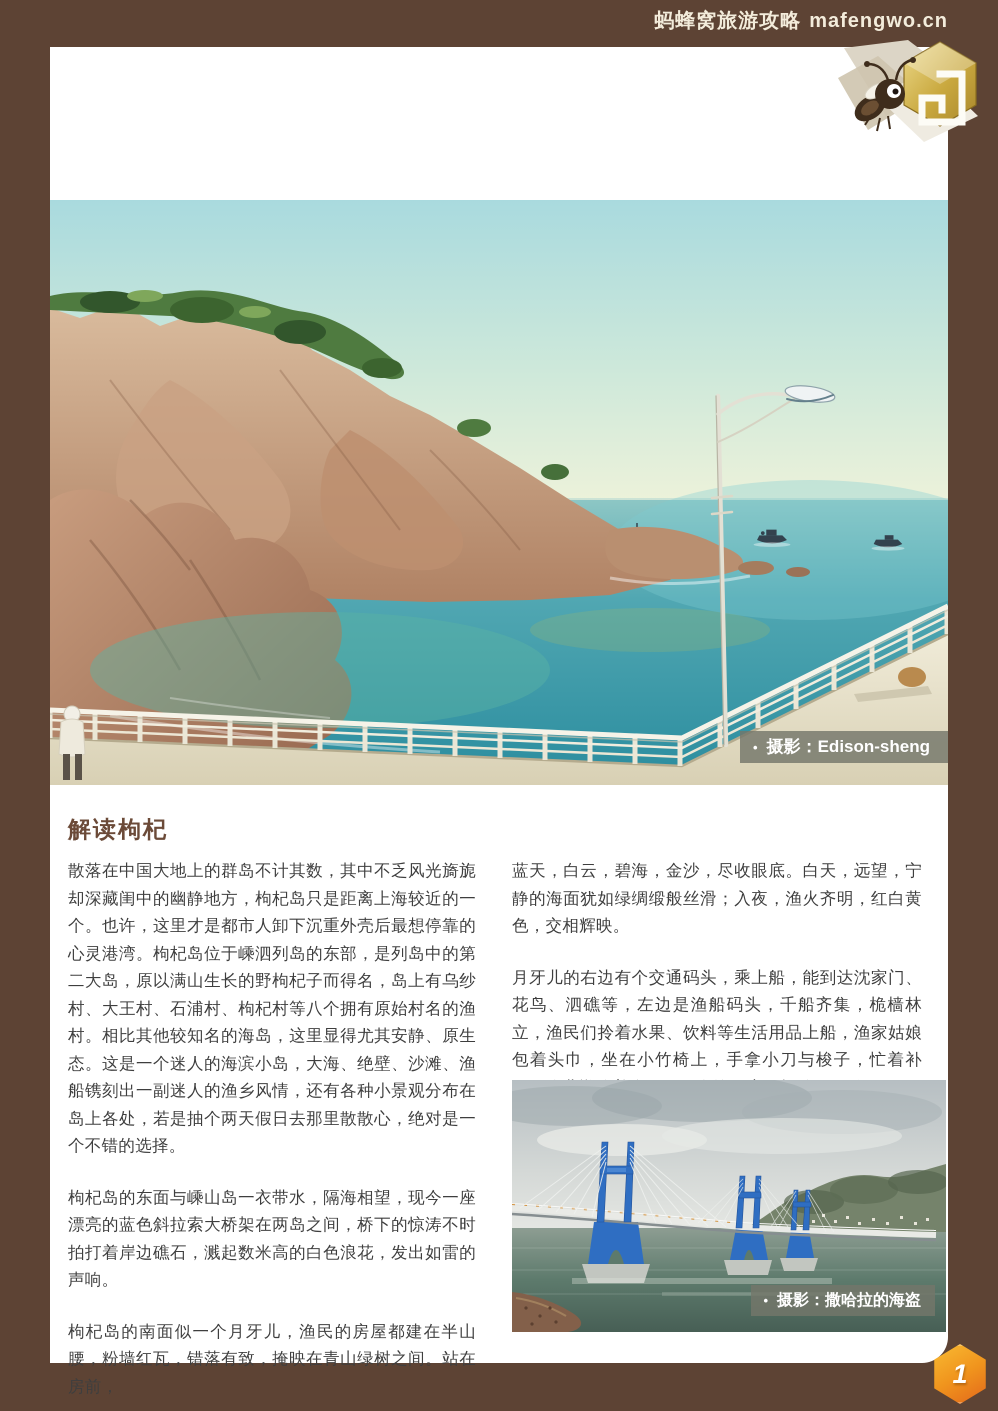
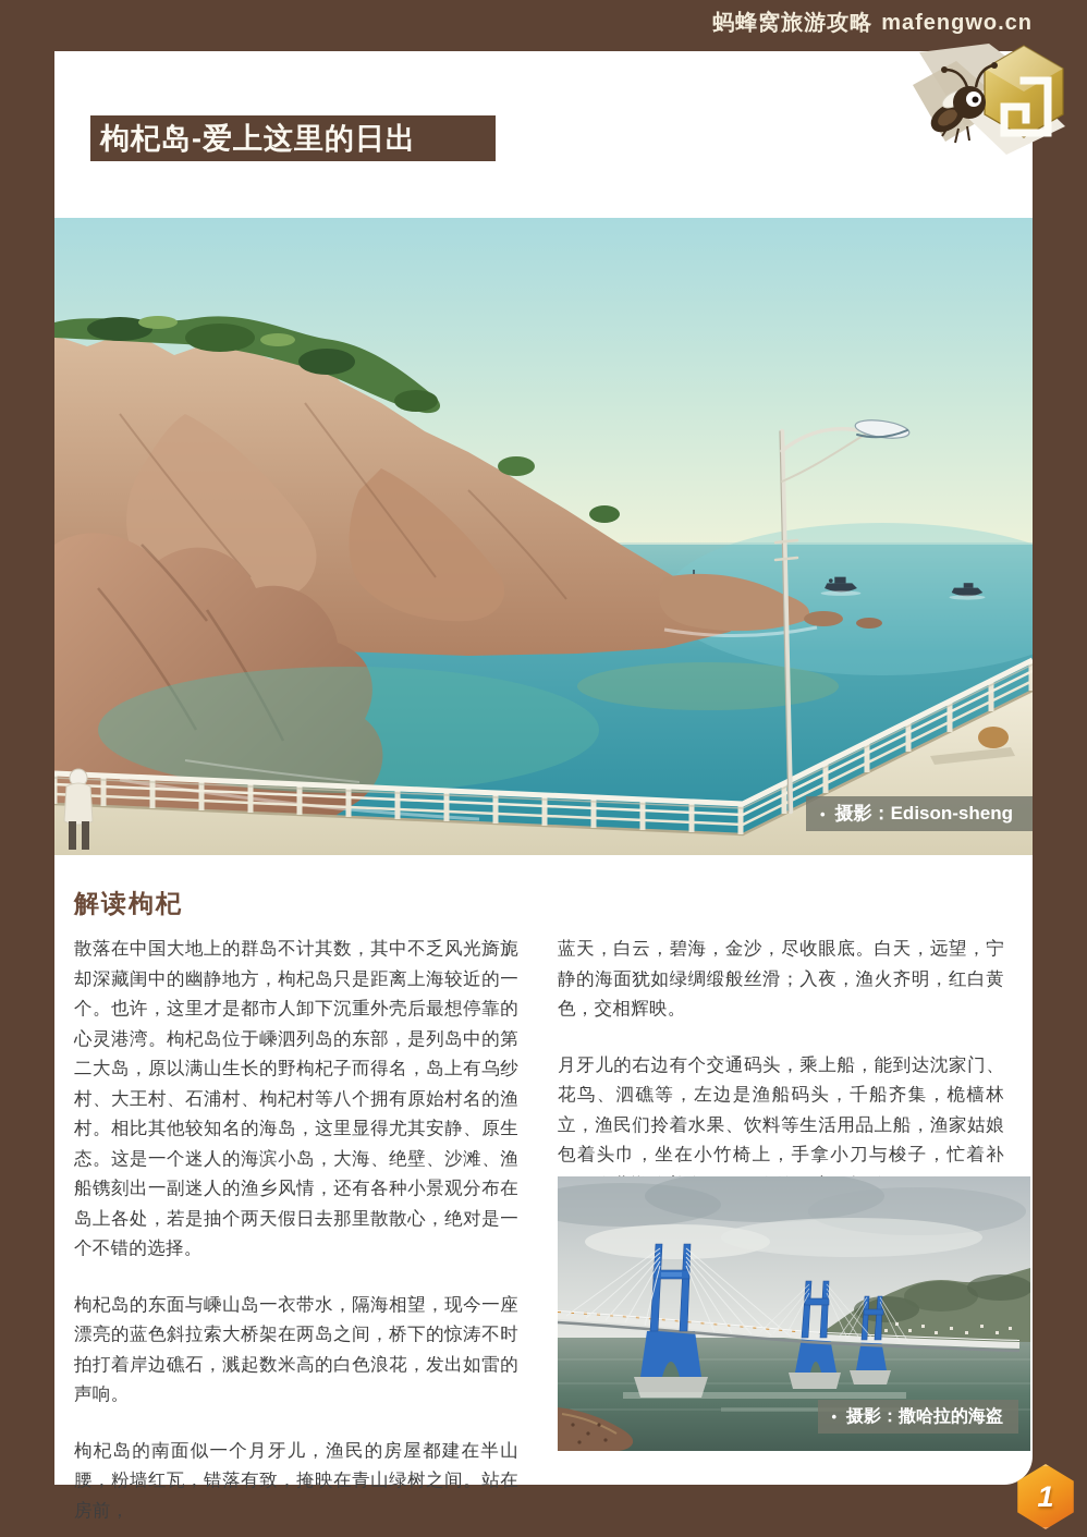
  蚂蜂窝旅游攻略 mafengwo.cn
+ 枸杞岛-爱上这里的日出
  •
  摄影：Edison-sheng
  解读枸杞
  散落在中国大地上的群岛不计其数，其中不乏风光旖旎却深藏闺中的幽静地方，枸杞岛只是距离上海较近的一个。也许，这里才是都市人卸下沉重外壳后最想停靠的心灵港湾。枸杞岛位于嵊泗列岛的东部，是列岛中的第二大岛，原以满山生长的野枸杞子而得名，岛上有乌纱村、大王村、石浦村、枸杞村等八个拥有原始村名的渔村。相比其他较知名的海岛，这里显得尤其安静、原生态。这是一个迷人的海滨小岛，大海、绝壁、沙滩、渔船镌刻出一副迷人的渔乡风情，还有各种小景观分布在岛上各处，若是抽个两天假日去那里散散心，绝对是一个不错的选择。
  枸杞岛的东面与嵊山岛一衣带水，隔海相望，现今一座漂亮的蓝色斜拉索大桥架在两岛之间，桥下的惊涛不时拍打着岸边礁石，溅起数米高的白色浪花，发出如雷的声响。
  枸杞岛的南面似一个月牙儿，渔民的房屋都建在半山腰，粉墙红瓦，错落有致，掩映在青山绿树之间。站在房前，
  蓝天，白云，碧海，金沙，尽收眼底。白天，远望，宁静的海面犹如绿绸缎般丝滑；入夜，渔火齐明，红白黄色，交相辉映。
  月牙儿的右边有个交通码头，乘上船，能到达沈家门、花鸟、泗礁等，左边是渔船码头，千船齐集，桅樯林立，渔民们拎着水果、饮料等生活用品上船，渔家姑娘包着头巾，坐在小竹椅上，手拿小刀与梭子，忙着补
  •
  摄影：撒哈拉的海盗
  1
